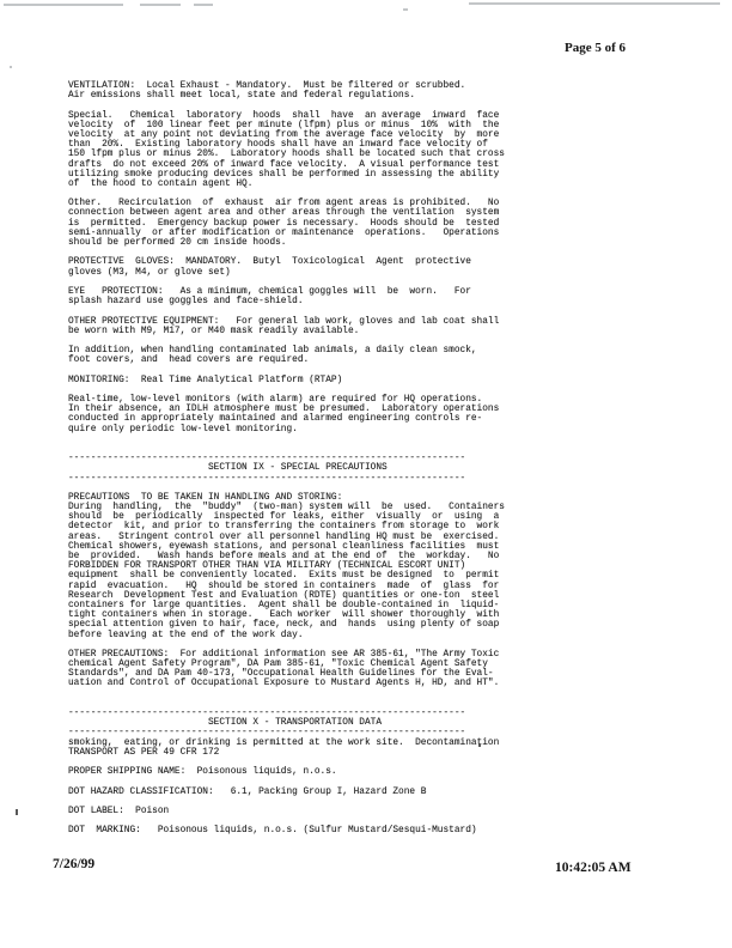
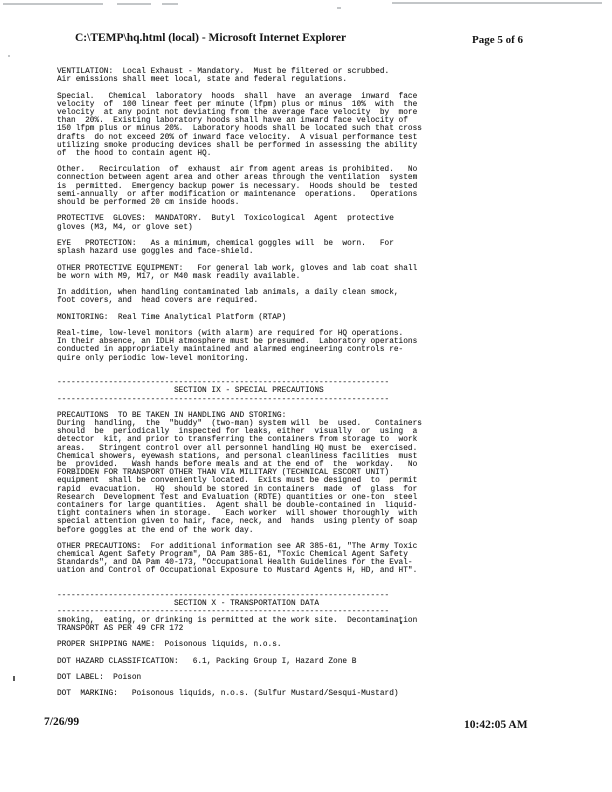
+ C:\TEMP\hq.html (local) - Microsoft Internet Explorer
  Page 5 of 6
  VENTILATION: Local Exhaust - Mandatory. Must be filtered or scrubbed.
  Air emissions shall meet local, state and federal regulations.
  Special. Chemical laboratory hoods shall have an average inward face
  velocity of 100 linear feet per minute (lfpm) plus or minus 10% with the
  velocity at any point not deviating from the average face velocity by more
  than 20%. Existing laboratory hoods shall have an inward face velocity of
  150 lfpm plus or minus 20%. Laboratory hoods shall be located such that cross
  drafts do not exceed 20% of inward face velocity. A visual performance test
  utilizing smoke producing devices shall be performed in assessing the ability
  of the hood to contain agent HQ.
  Other. Recirculation of exhaust air from agent areas is prohibited. No
  connection between agent area and other areas through the ventilation system
  is permitted. Emergency backup power is necessary. Hoods should be tested
  semi-annually or after modification or maintenance operations. Operations
  should be performed 20 cm inside hoods.
  PROTECTIVE GLOVES: MANDATORY. Butyl Toxicological Agent protective
  gloves (M3, M4, or glove set)
  EYE PROTECTION: As a minimum, chemical goggles will be worn. For
  splash hazard use goggles and face-shield.
  OTHER PROTECTIVE EQUIPMENT: For general lab work, gloves and lab coat shall
  be worn with M9, M17, or M40 mask readily available.
  In addition, when handling contaminated lab animals, a daily clean smock,
  foot covers, and head covers are required.
  MONITORING: Real Time Analytical Platform (RTAP)
  Real-time, low-level monitors (with alarm) are required for HQ operations.
  In their absence, an IDLH atmosphere must be presumed. Laboratory operations
  conducted in appropriately maintained and alarmed engineering controls re-
  quire only periodic low-level monitoring.
  -----------------------------------------------------------------------
  SECTION IX - SPECIAL PRECAUTIONS
  -----------------------------------------------------------------------
  PRECAUTIONS TO BE TAKEN IN HANDLING AND STORING:
  During handling, the "buddy" (two-man) system will be used. Containers
  should be periodically inspected for leaks, either visually or using a
  detector kit, and prior to transferring the containers from storage to work
  areas. Stringent control over all personnel handling HQ must be exercised.
  Chemical showers, eyewash stations, and personal cleanliness facilities must
  be provided. Wash hands before meals and at the end of the workday. No
  FORBIDDEN FOR TRANSPORT OTHER THAN VIA MILITARY (TECHNICAL ESCORT UNIT)
  equipment shall be conveniently located. Exits must be designed to permit
  rapid evacuation. HQ should be stored in containers made of glass for
  Research Development Test and Evaluation (RDTE) quantities or one-ton steel
  containers for large quantities. Agent shall be double-contained in liquid-
  tight containers when in storage. Each worker will shower thoroughly with
  special attention given to hair, face, neck, and hands using plenty of soap
- before leaving at the end of the work day.
+ before goggles at the end of the work day.
  OTHER PRECAUTIONS: For additional information see AR 385-61, "The Army Toxic
  chemical Agent Safety Program", DA Pam 385-61, "Toxic Chemical Agent Safety
  Standards", and DA Pam 40-173, "Occupational Health Guidelines for the Eval-
  uation and Control of Occupational Exposure to Mustard Agents H, HD, and HT".
  -----------------------------------------------------------------------
  SECTION X - TRANSPORTATION DATA
  -----------------------------------------------------------------------
  smoking, eating, or drinking is permitted at the work site. Decontamination
  TRANSPORT AS PER 49 CFR 172
  PROPER SHIPPING NAME: Poisonous liquids, n.o.s.
  DOT HAZARD CLASSIFICATION: 6.1, Packing Group I, Hazard Zone B
  DOT LABEL: Poison
  DOT MARKING: Poisonous liquids, n.o.s. (Sulfur Mustard/Sesqui-Mustard)
  7/26/99
  10:42:05 AM
